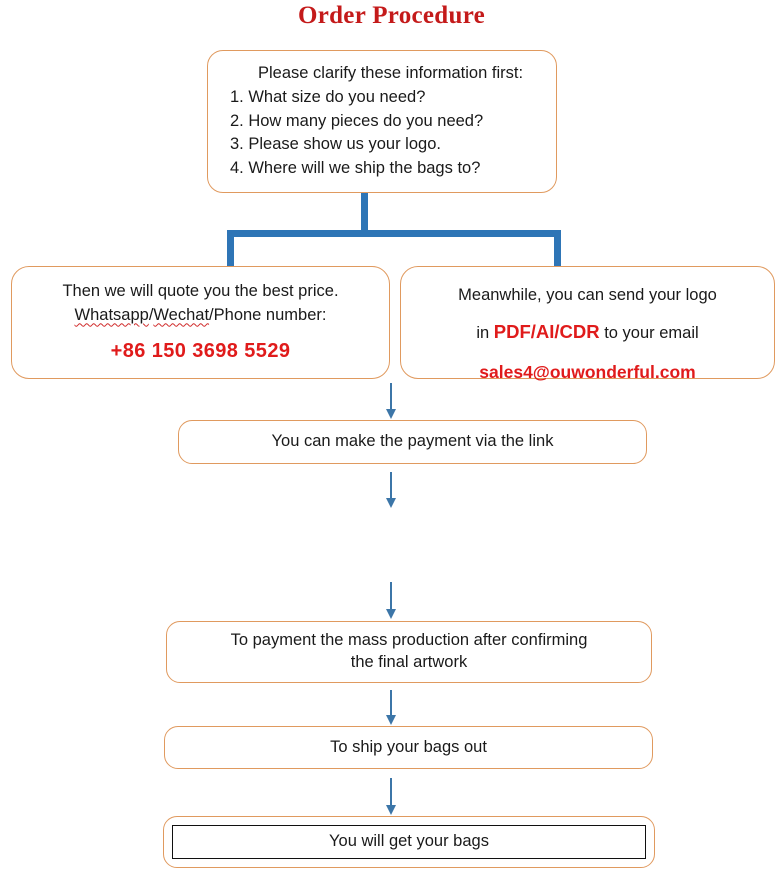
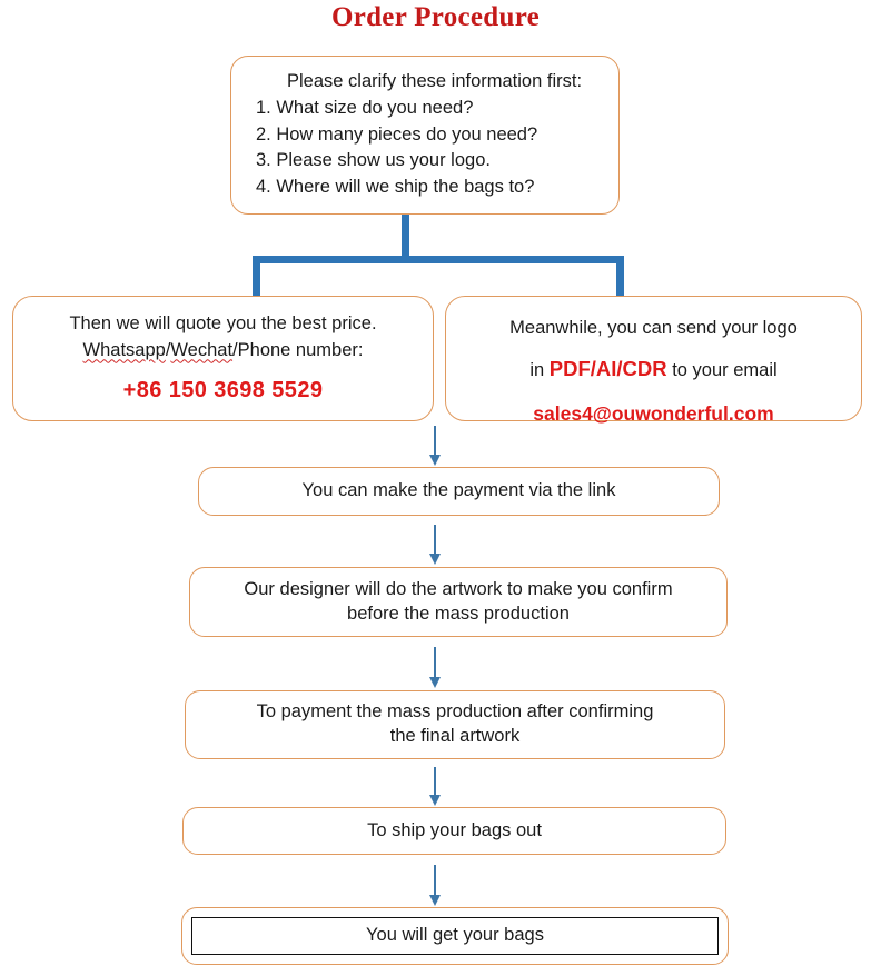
  Order Procedure
  Please clarify these information first:
  1. What size do you need?
  2. How many pieces do you need?
  3. Please show us your logo.
  4. Where will we ship the bags to?
  Then we will quote you the best price.
  Whatsapp/Wechat/Phone number:
  +86 150 3698 5529
  Meanwhile, you can send your logo
  in PDF/AI/CDR to your email
  sales4@ouwonderful.com
  You can make the payment via the link
+ Our designer will do the artwork to make you confirm
+ before the mass production
  To payment the mass production after confirming
  the final artwork
  To ship your bags out
  You will get your bags
